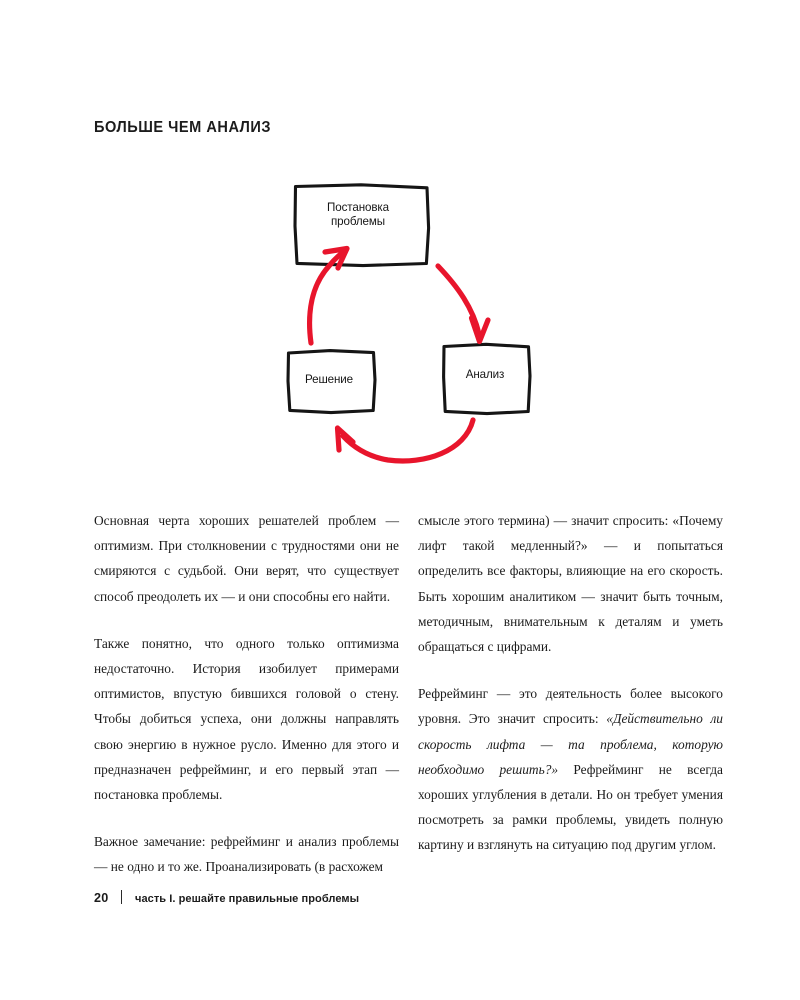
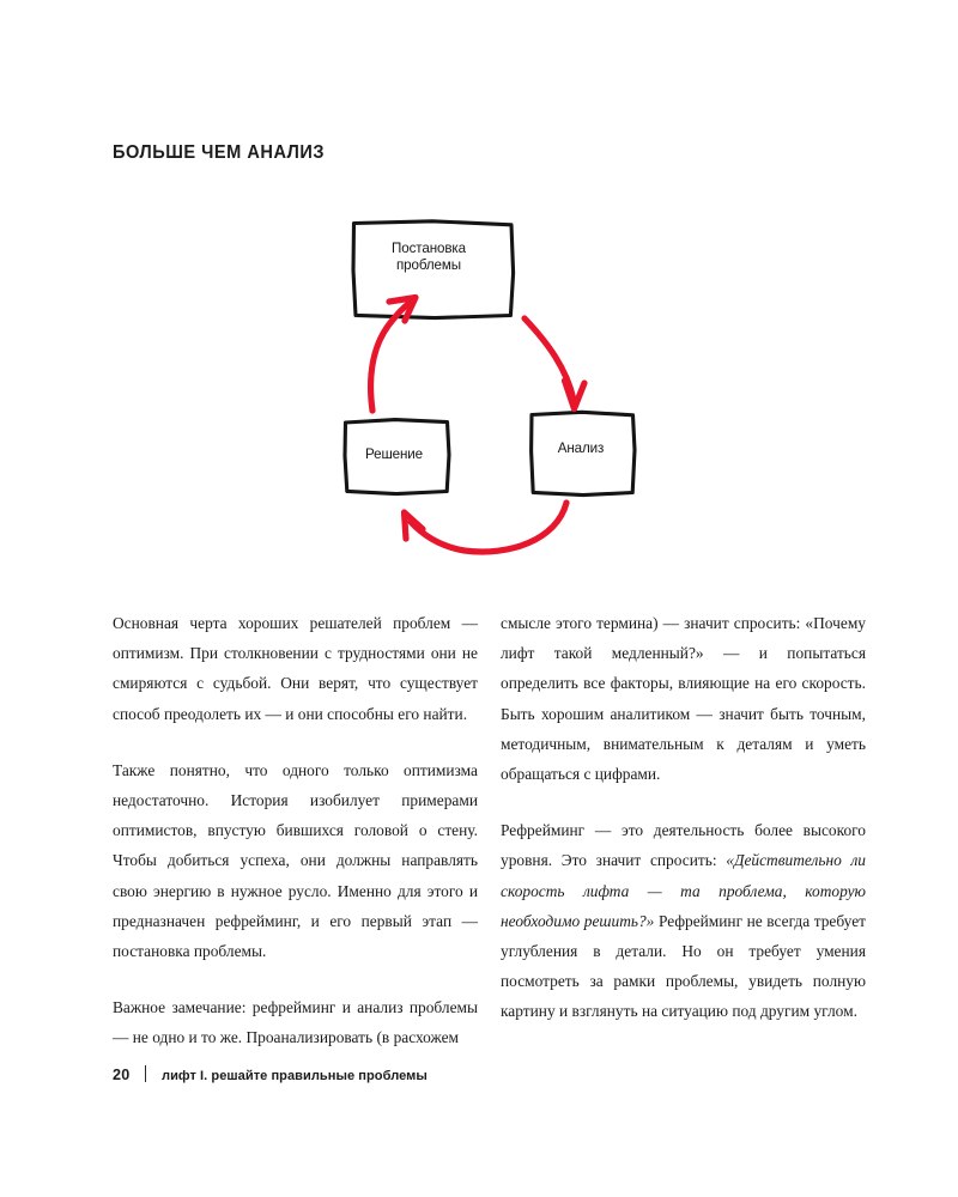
  БОЛЬШЕ ЧЕМ АНАЛИЗ
  Постановка
  проблемы
  Решение
  Анализ
  Основная черта хороших решателей проблем — оптимизм. При столкновении с трудностями они не смиряются с судьбой. Они верят, что существует способ преодолеть их — и они способны его найти.
  Также понятно, что одного только оптимизма недостаточно. История изобилует примерами оптимистов, впустую бившихся головой о стену. Чтобы добиться успеха, они должны направлять свою энергию в нужное русло. Именно для этого и предназначен рефрейминг, и его первый этап — постановка проблемы.
  Важное замечание: рефрейминг и анализ проблемы — не одно и то же. Проанализировать (в расхожем
  смысле этого термина) — значит спросить: «Почему лифт такой медленный?» — и попытаться определить все факторы, влияющие на его скорость. Быть хорошим аналитиком — значит быть точным, методичным, внимательным к деталям и уметь обращаться с цифрами.
- Рефрейминг — это деятельность более высокого уровня. Это значит спросить: «Действительно ли скорость лифта — та проблема, которую необходимо решить?» Рефрейминг не всегда хороших углубления в детали. Но он требует умения посмотреть за рамки проблемы, увидеть полную картину и взглянуть на ситуацию под другим углом.
+ Рефрейминг — это деятельность более высокого уровня. Это значит спросить: «Действительно ли скорость лифта — та проблема, которую необходимо решить?» Рефрейминг не всегда требует углубления в детали. Но он требует умения посмотреть за рамки проблемы, увидеть полную картину и взглянуть на ситуацию под другим углом.
  20
- часть I. решайте правильные проблемы
+ лифт I. решайте правильные проблемы
